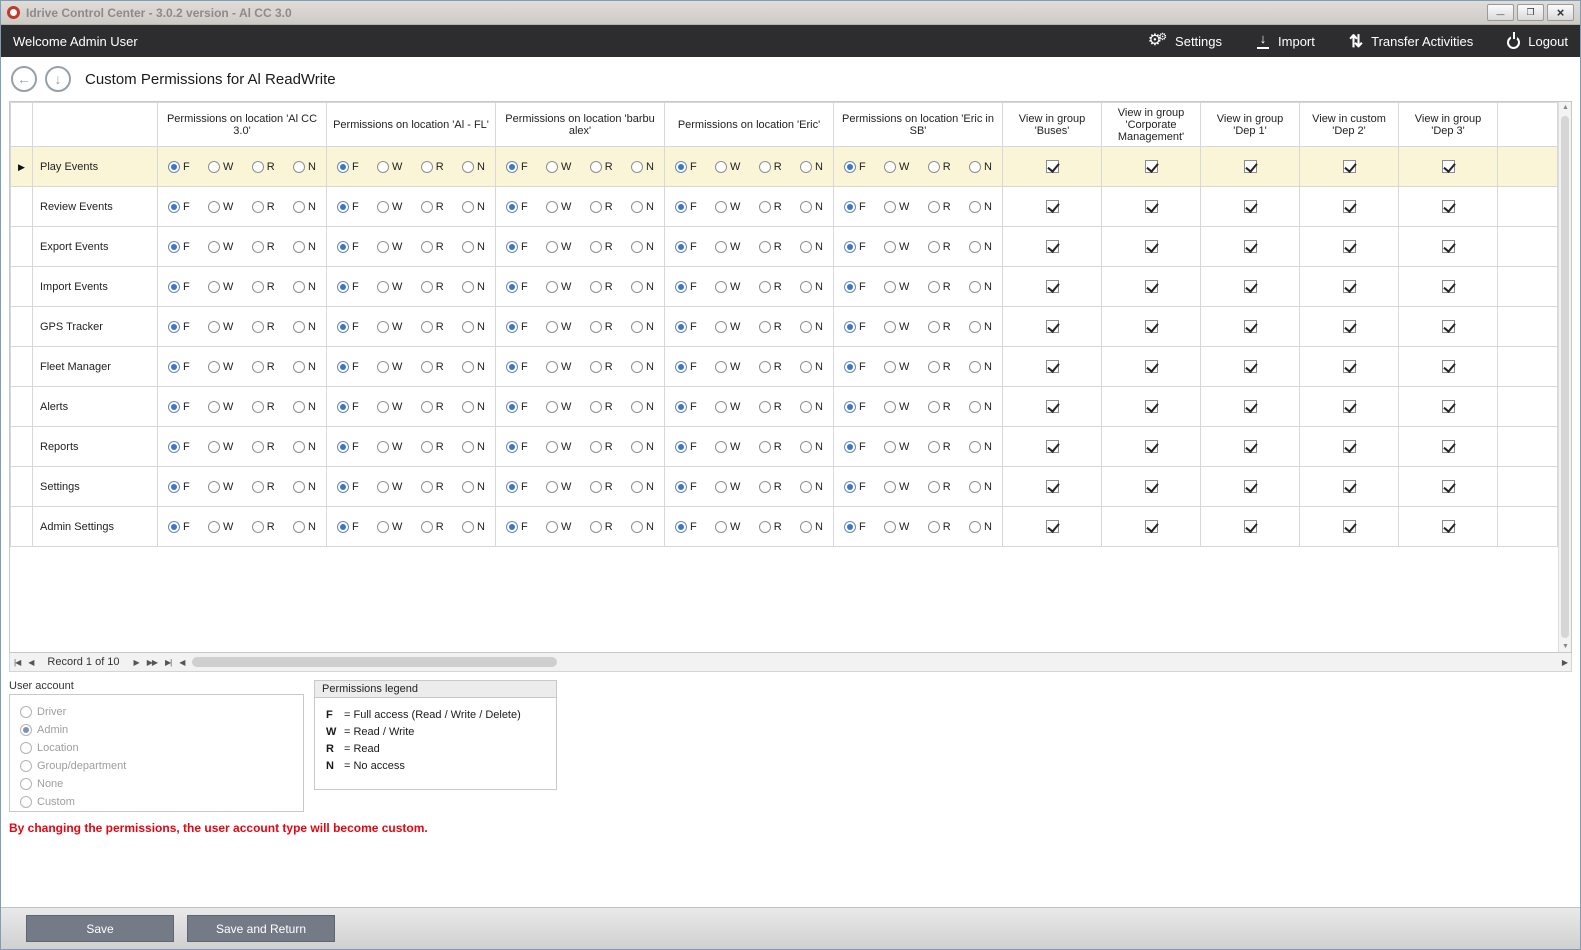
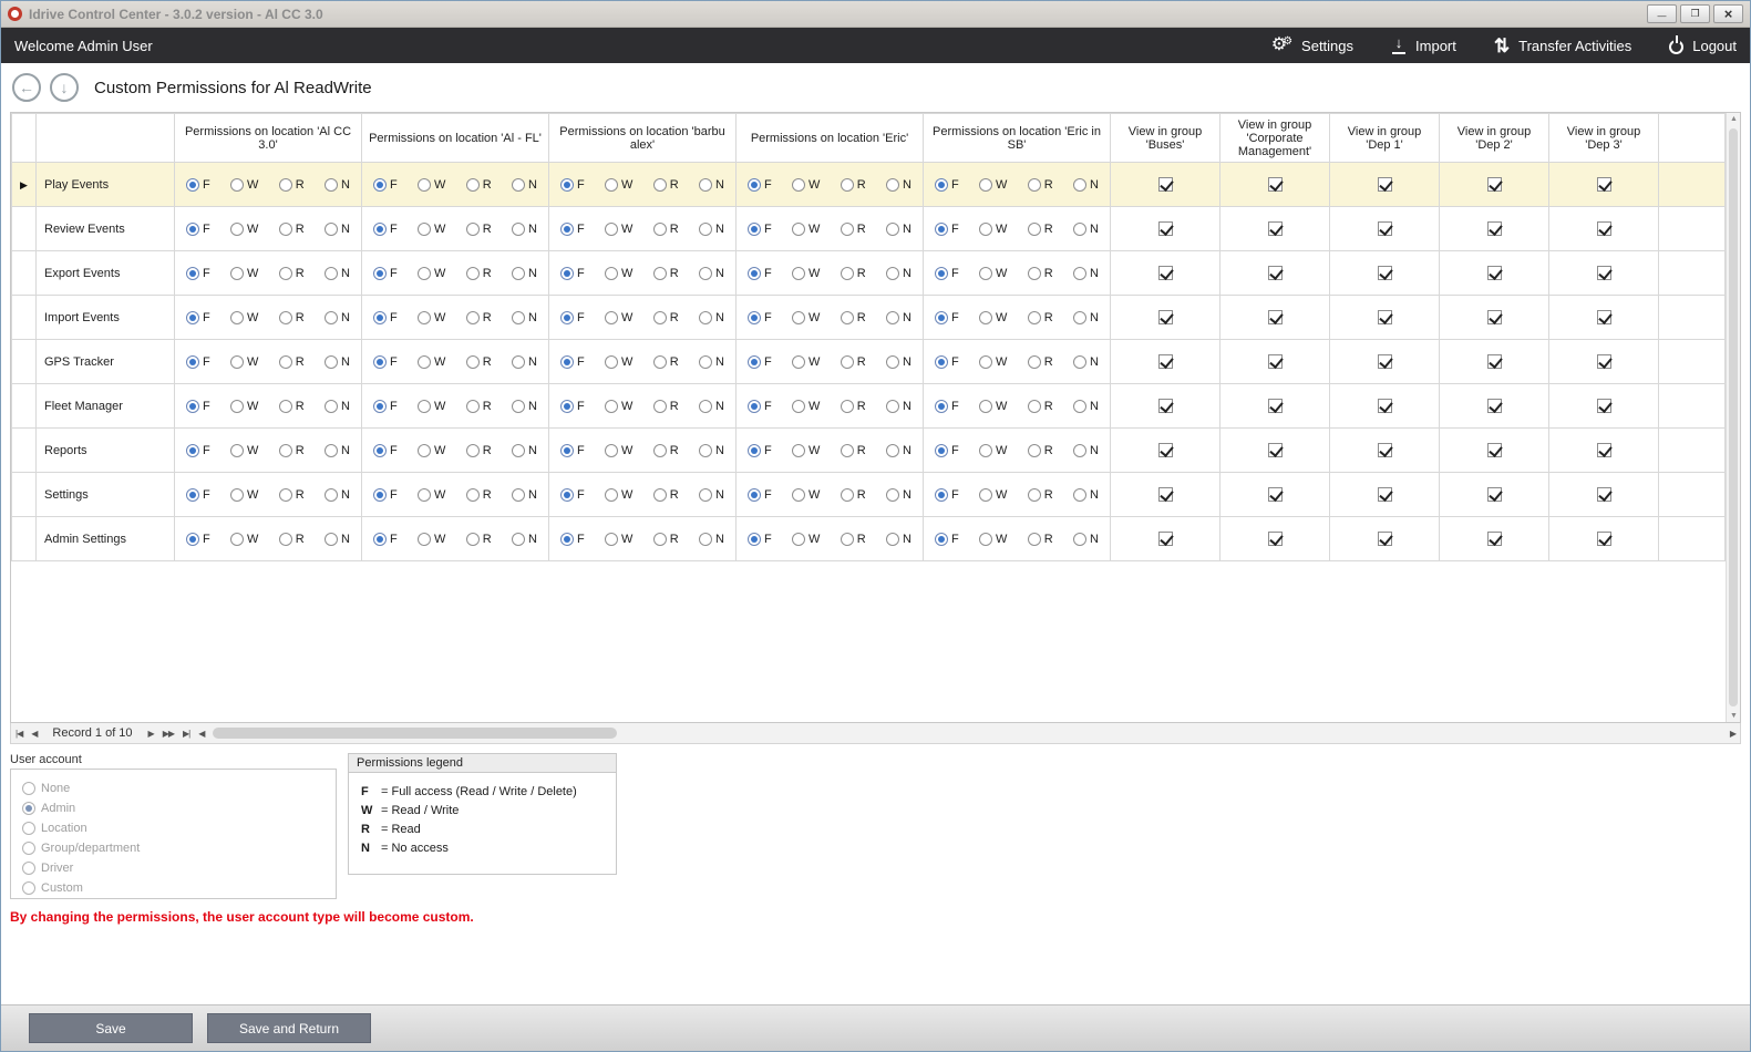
  Idrive Control Center - 3.0.2 version - Al CC 3.0
  Welcome Admin User
  Settings
  Import
  Transfer Activities
  Logout
  Custom Permissions for Al ReadWrite
- 		Permissions on location 'Al CC 3.0'	Permissions on location 'Al - FL'	Permissions on location 'barbu alex'	Permissions on location 'Eric'	Permissions on location 'Eric in SB'	View in group 'Buses'	View in group 'Corporate Management'	View in group 'Dep 1'	View in custom 'Dep 2'	View in group 'Dep 3'
+ 		Permissions on location 'Al CC 3.0'	Permissions on location 'Al - FL'	Permissions on location 'barbu alex'	Permissions on location 'Eric'	Permissions on location 'Eric in SB'	View in group 'Buses'	View in group 'Corporate Management'	View in group 'Dep 1'	View in group 'Dep 2'	View in group 'Dep 3'
  	Play Events	F W R N	F W R N	F W R N	F W R N	F W R N
  	Review Events	F W R N	F W R N	F W R N	F W R N	F W R N
  	Export Events	F W R N	F W R N	F W R N	F W R N	F W R N
  	Import Events	F W R N	F W R N	F W R N	F W R N	F W R N
  	GPS Tracker	F W R N	F W R N	F W R N	F W R N	F W R N
  	Fleet Manager	F W R N	F W R N	F W R N	F W R N	F W R N
- 	Alerts	F W R N	F W R N	F W R N	F W R N	F W R N
  	Reports	F W R N	F W R N	F W R N	F W R N	F W R N
  	Settings	F W R N	F W R N	F W R N	F W R N	F W R N
  	Admin Settings	F W R N	F W R N	F W R N	F W R N	F W R N
  Record 1 of 10
  User account
- Driver
+ None
  Admin
  Location
  Group/department
- None
+ Driver
  Custom
  Permissions legend
  F
  = Full access (Read / Write / Delete)
  W
  = Read / Write
  R
  = Read
  N
  = No access
  By changing the permissions, the user account type will become custom.
  Save
  Save and Return
